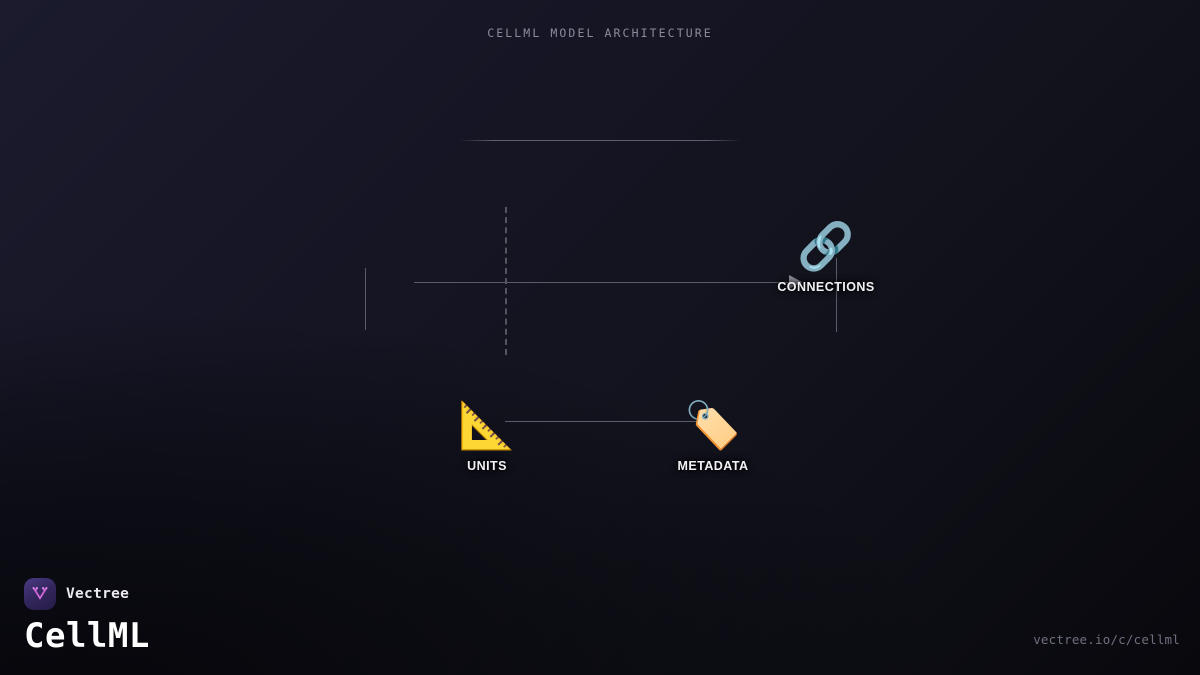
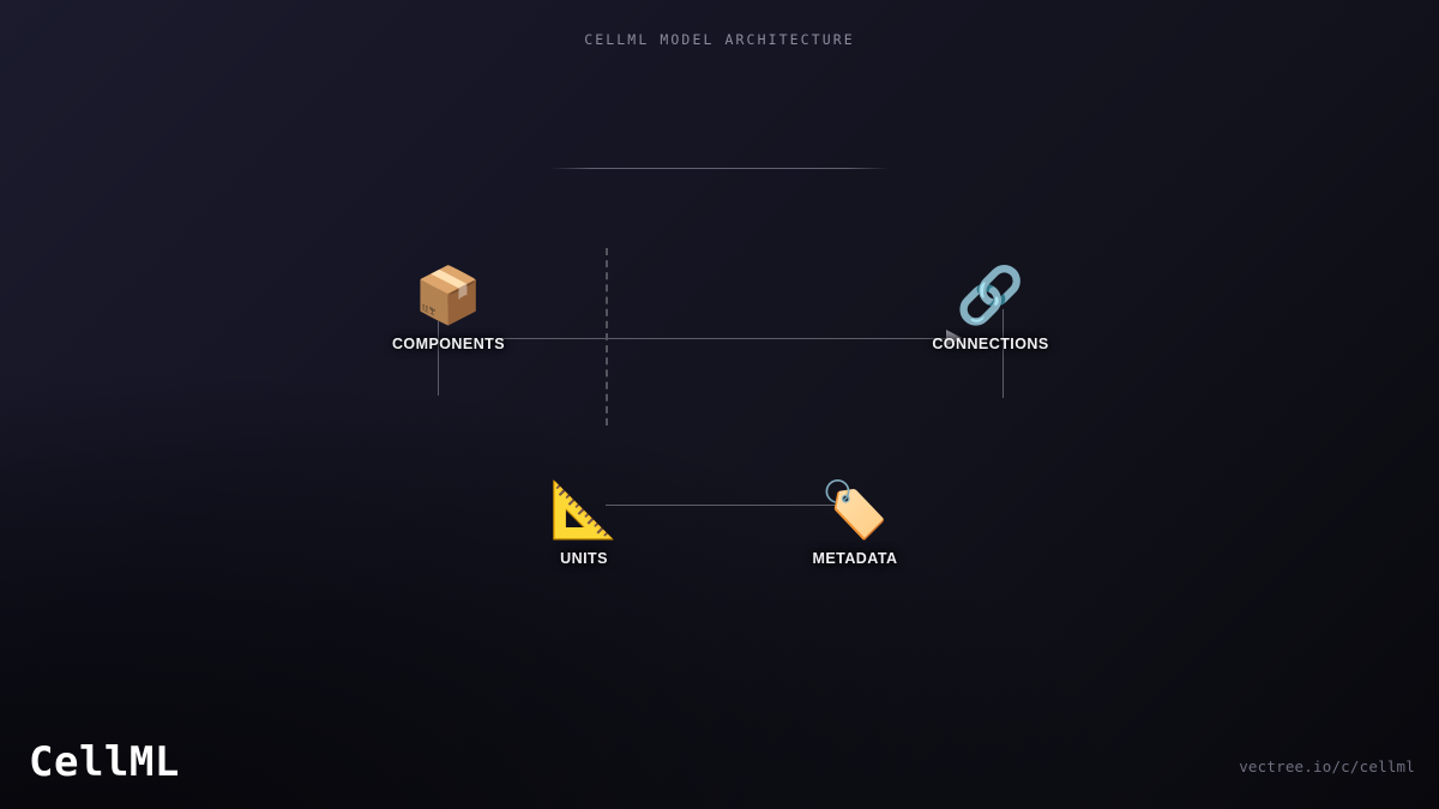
  CELLML MODEL ARCHITECTURE
+ 📦
+ COMPONENTS
  🔗
  CONNECTIONS
  📐
  UNITS
  🏷️
  METADATA
- Vectree
  CellML
  vectree.io/c/cellml
